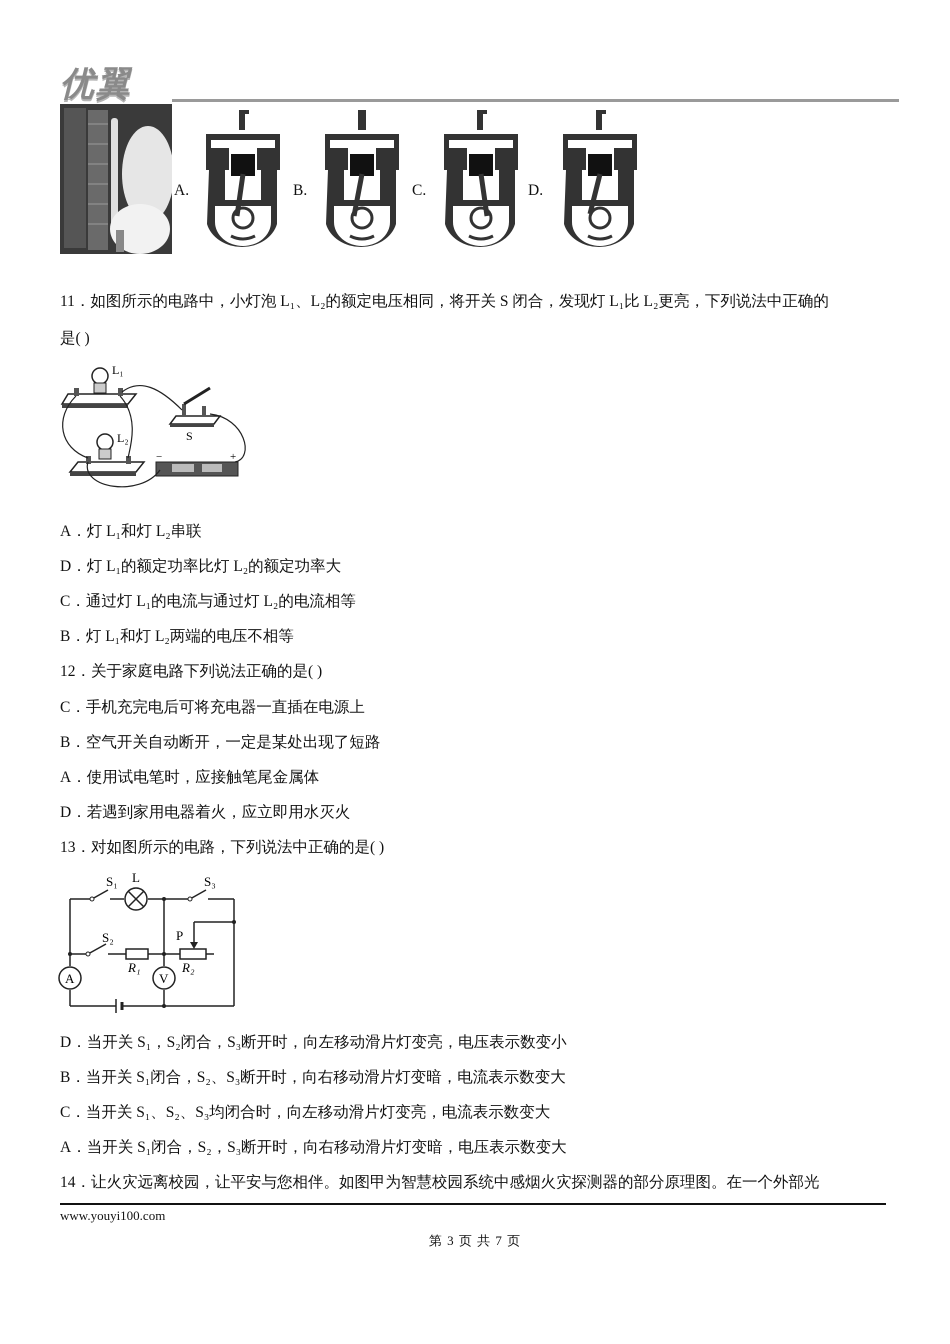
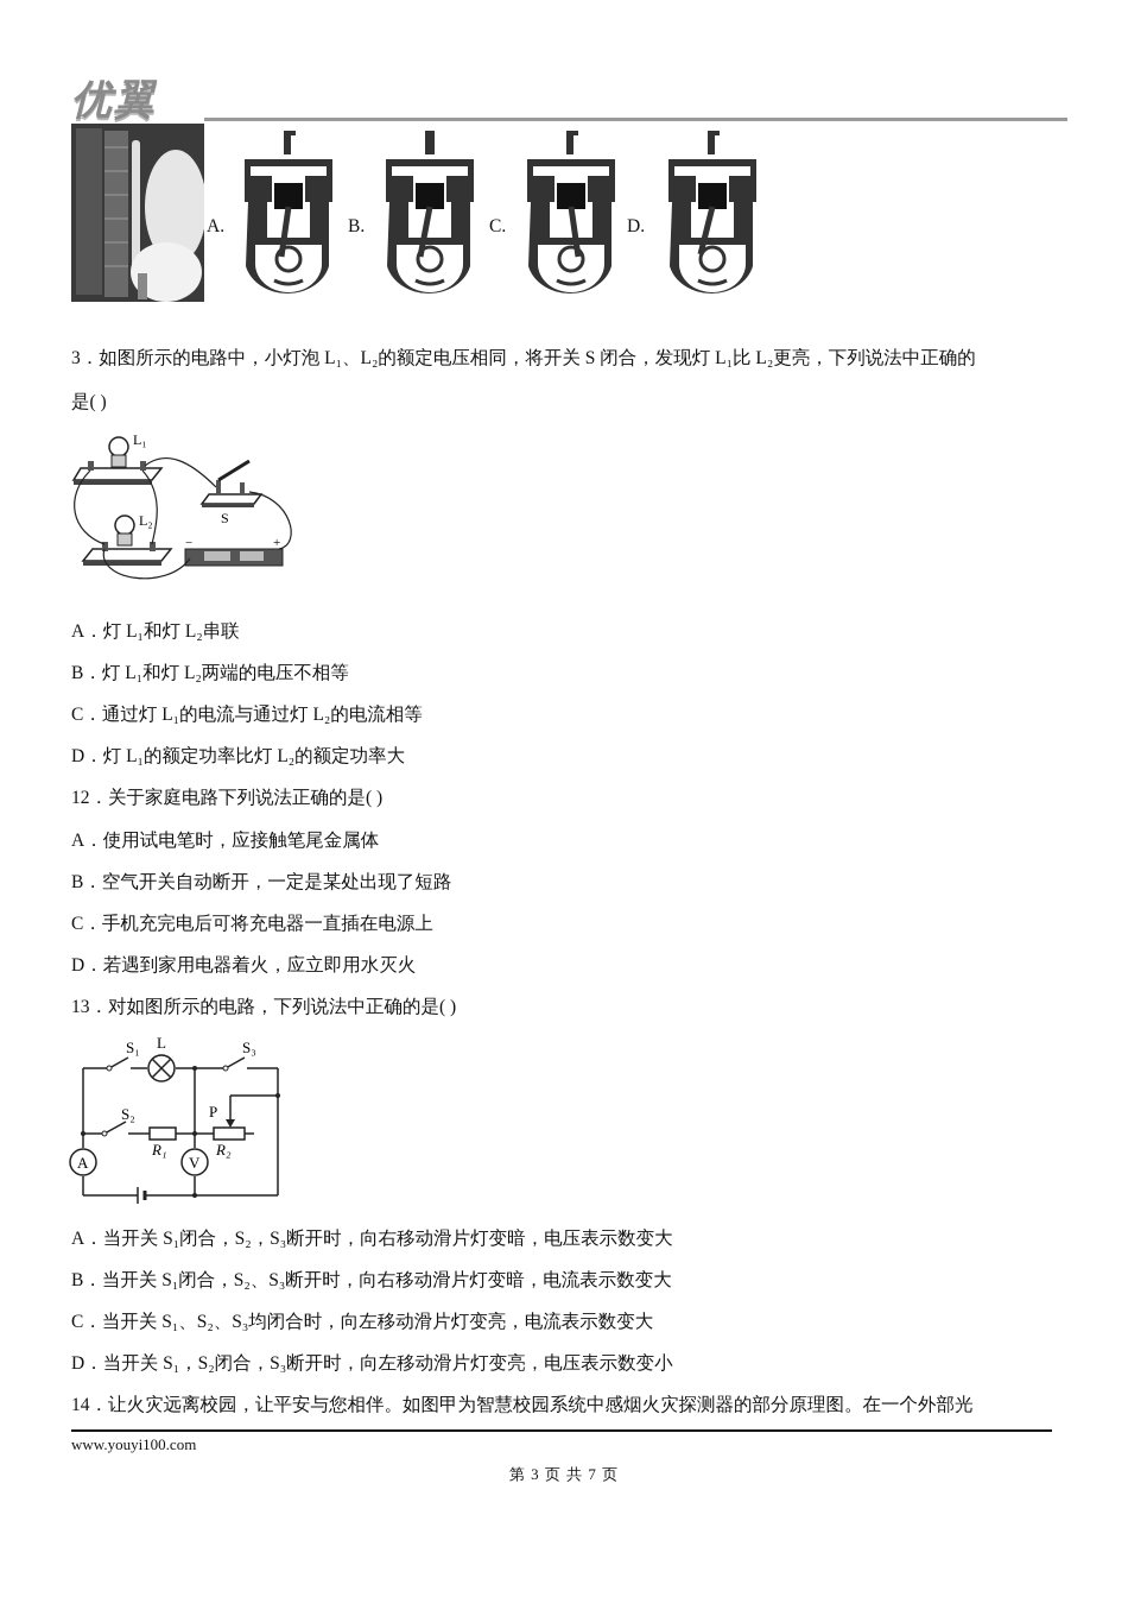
  优翼
  A.
  B.
  C.
  D.
- 11．如图所示的电路中，小灯泡 L₁、L₂的额定电压相同，将开关 S 闭合，发现灯 L₁比 L₂更亮，下列说法中正确的
+ 3．如图所示的电路中，小灯泡 L₁、L₂的额定电压相同，将开关 S 闭合，发现灯 L₁比 L₂更亮，下列说法中正确的
  是( )
  L₁
  L₂
  S
  −
  +
  A．灯 L₁和灯 L₂串联
- D．灯 L₁的额定功率比灯 L₂的额定功率大
+ B．灯 L₁和灯 L₂两端的电压不相等
  C．通过灯 L₁的电流与通过灯 L₂的电流相等
- B．灯 L₁和灯 L₂两端的电压不相等
+ D．灯 L₁的额定功率比灯 L₂的额定功率大
  12．关于家庭电路下列说法正确的是( )
- C．手机充完电后可将充电器一直插在电源上
+ A．使用试电笔时，应接触笔尾金属体
  B．空气开关自动断开，一定是某处出现了短路
- A．使用试电笔时，应接触笔尾金属体
+ C．手机充完电后可将充电器一直插在电源上
  D．若遇到家用电器着火，应立即用水灭火
  13．对如图所示的电路，下列说法中正确的是( )
  A
  V
  S₁
  L
  S₃
  S₂
  P
  R₁
  R₂
- D．当开关 S₁，S₂闭合，S₃断开时，向左移动滑片灯变亮，电压表示数变小
+ A．当开关 S₁闭合，S₂，S₃断开时，向右移动滑片灯变暗，电压表示数变大
  B．当开关 S₁闭合，S₂、S₃断开时，向右移动滑片灯变暗，电流表示数变大
  C．当开关 S₁、S₂、S₃均闭合时，向左移动滑片灯变亮，电流表示数变大
- A．当开关 S₁闭合，S₂，S₃断开时，向右移动滑片灯变暗，电压表示数变大
+ D．当开关 S₁，S₂闭合，S₃断开时，向左移动滑片灯变亮，电压表示数变小
  14．让火灾远离校园，让平安与您相伴。如图甲为智慧校园系统中感烟火灾探测器的部分原理图。在一个外部光
  www.youyi100.com
  第 3 页 共 7 页
